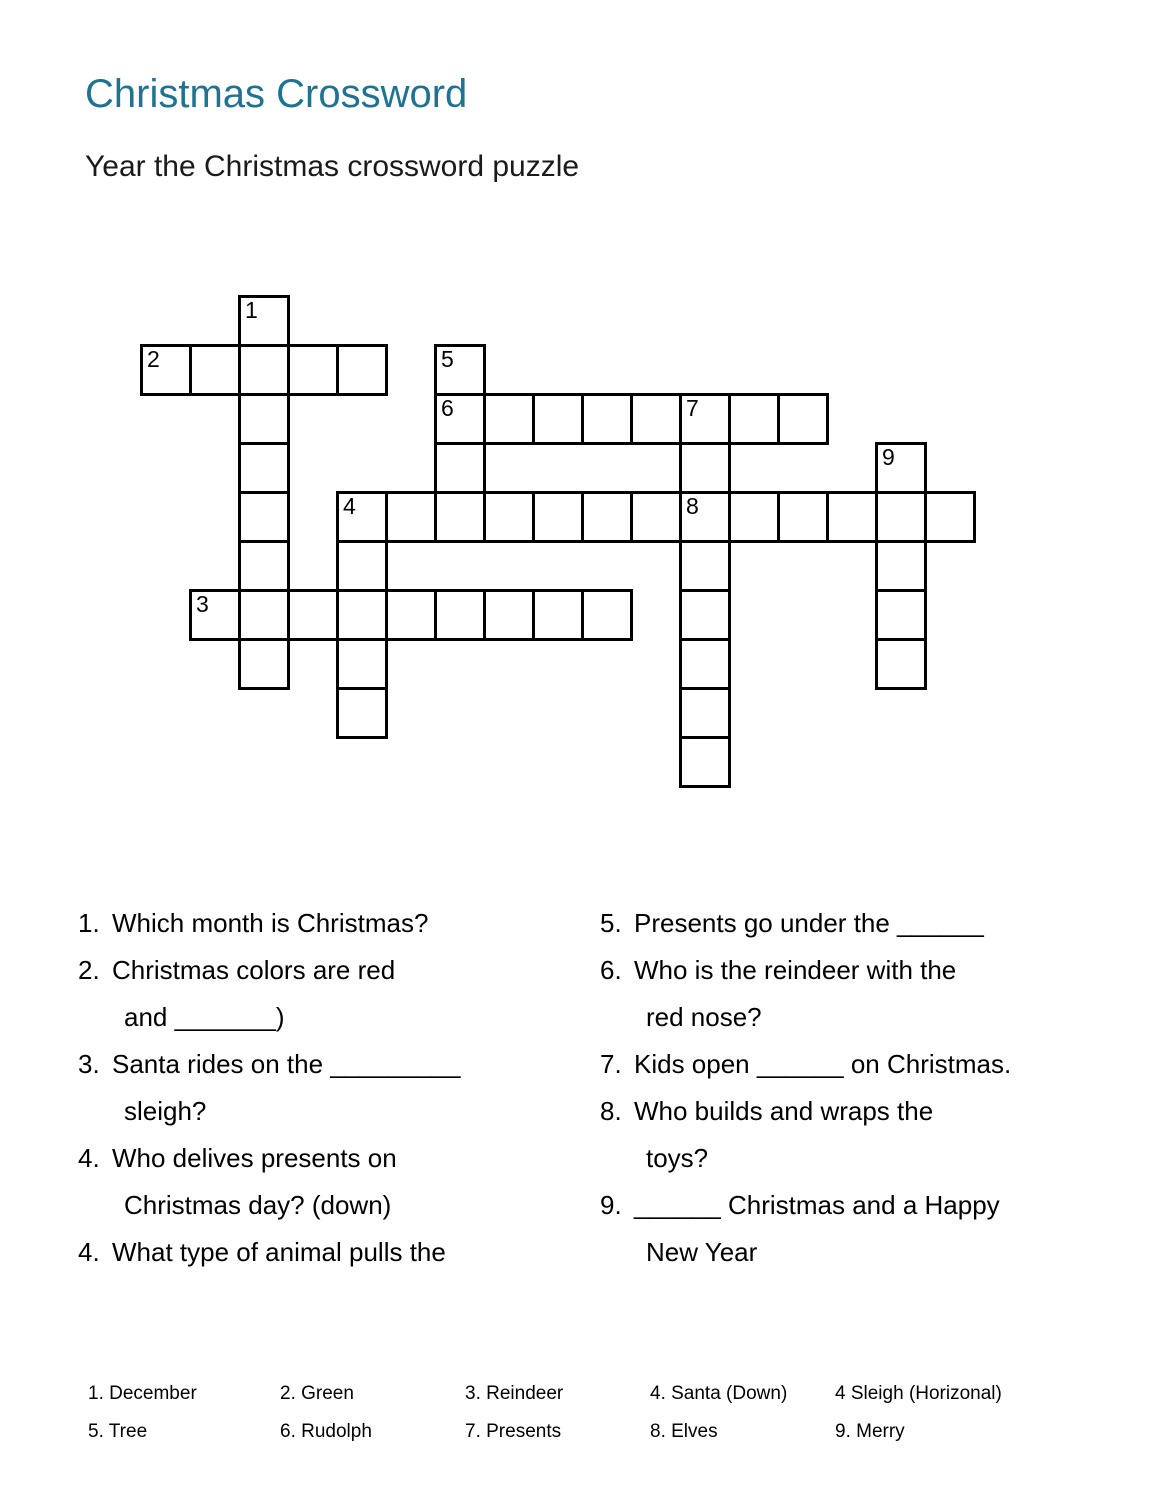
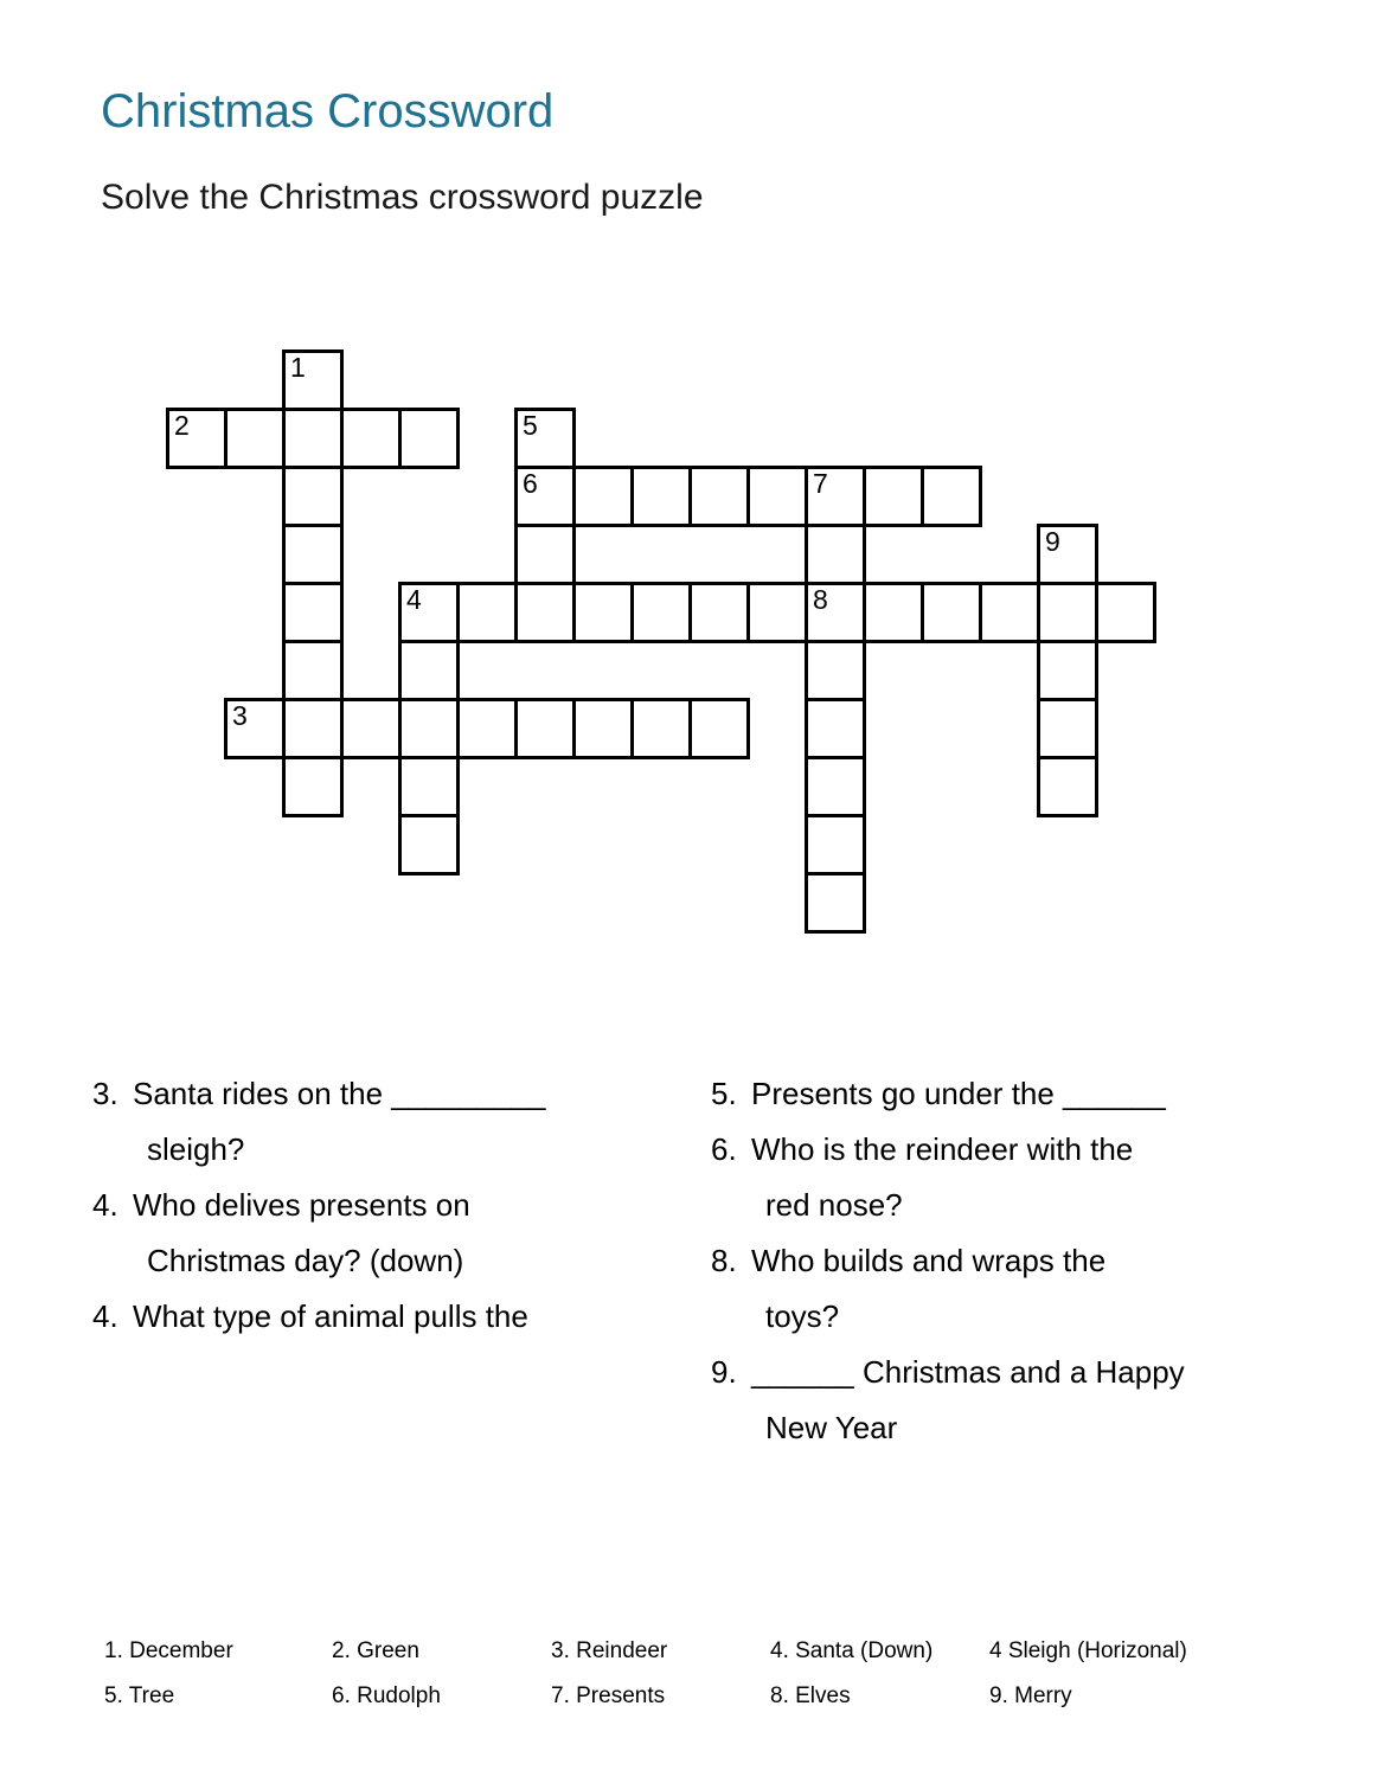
  Christmas Crossword
- Year the Christmas crossword puzzle
+ Solve the Christmas crossword puzzle
  1
  2
  5
  6
  7
  9
  4
  8
  3
- 1.
- Which month is Christmas?
- 2.
- Christmas colors are red
- and _______)
  3.
  Santa rides on the _________
  sleigh?
  4.
  Who delives presents on
  Christmas day? (down)
  4.
  What type of animal pulls the
  5.
  Presents go under the ______
  6.
  Who is the reindeer with the
  red nose?
- 7.
- Kids open ______ on Christmas.
  8.
  Who builds and wraps the
  toys?
  9.
  ______ Christmas and a Happy
  New Year
  1. December
  2. Green
  3. Reindeer
  4. Santa (Down)
  4 Sleigh (Horizonal)
  5. Tree
  6. Rudolph
  7. Presents
  8. Elves
  9. Merry
